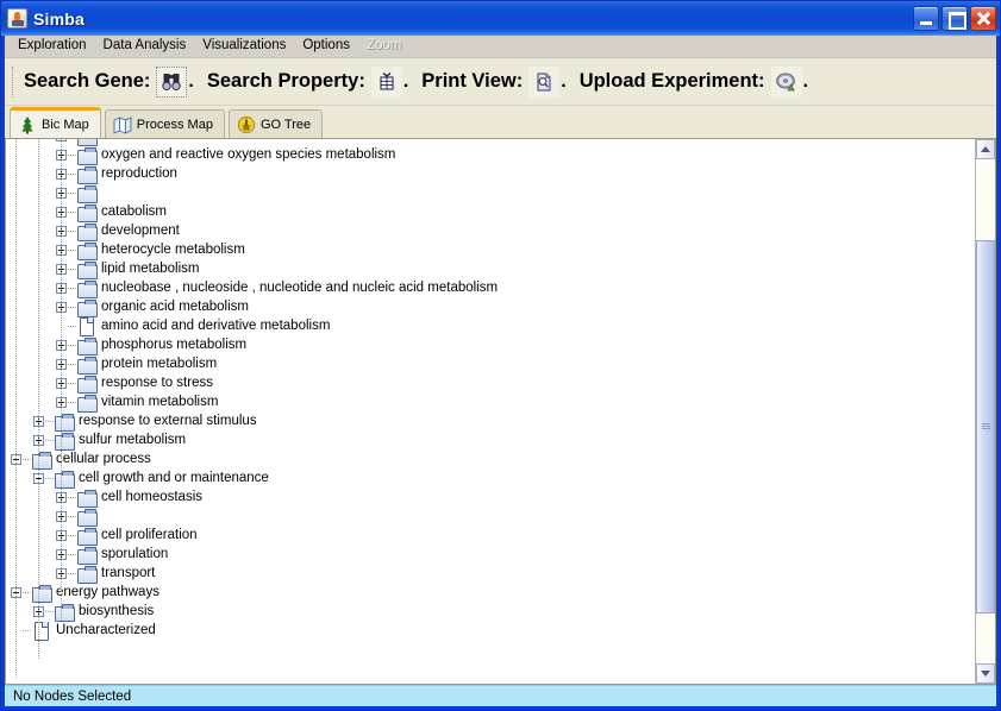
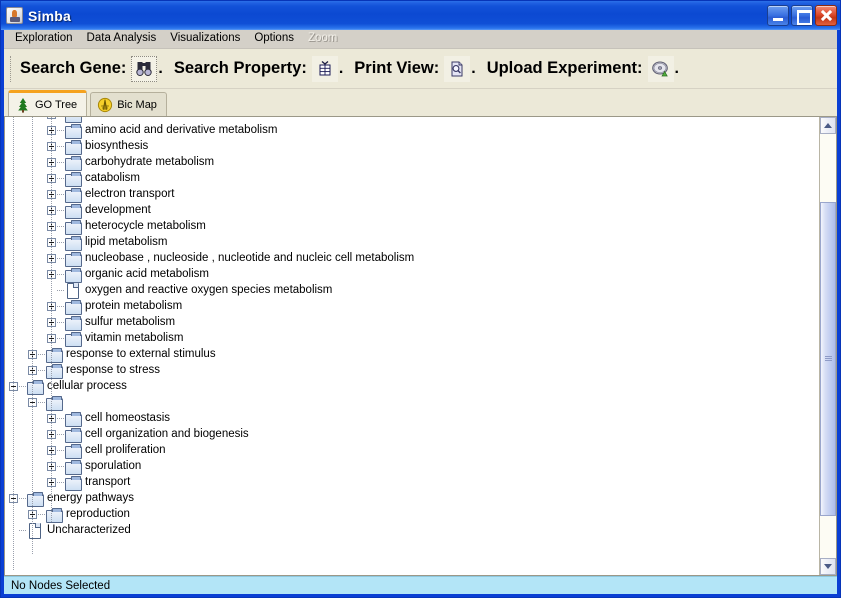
  Simba
  Exploration
  Data Analysis
  Visualizations
  Options
  Zoom
  Search Gene:
  .
  Search Property:
  .
  Print View:
  .
  Upload Experiment:
  .
- Bic Map
+ GO Tree
- Process Map
- GO Tree
+ Bic Map
- oxygen and reactive oxygen species metabolism
+ amino acid and derivative metabolism
- reproduction
+ biosynthesis
+ carbohydrate metabolism
  catabolism
+ electron transport
  development
  heterocycle metabolism
  lipid metabolism
- nucleobase , nucleoside , nucleotide and nucleic acid metabolism
+ nucleobase , nucleoside , nucleotide and nucleic cell metabolism
  organic acid metabolism
- amino acid and derivative metabolism
+ oxygen and reactive oxygen species metabolism
- phosphorus metabolism
  protein metabolism
- response to stress
+ sulfur metabolism
  vitamin metabolism
  response to external stimulus
- sulfur metabolism
+ response to stress
  cellular process
- cell growth and or maintenance
  cell homeostasis
+ cell organization and biogenesis
  cell proliferation
  sporulation
  transport
  energy pathways
- biosynthesis
+ reproduction
  Uncharacterized
  No Nodes Selected
